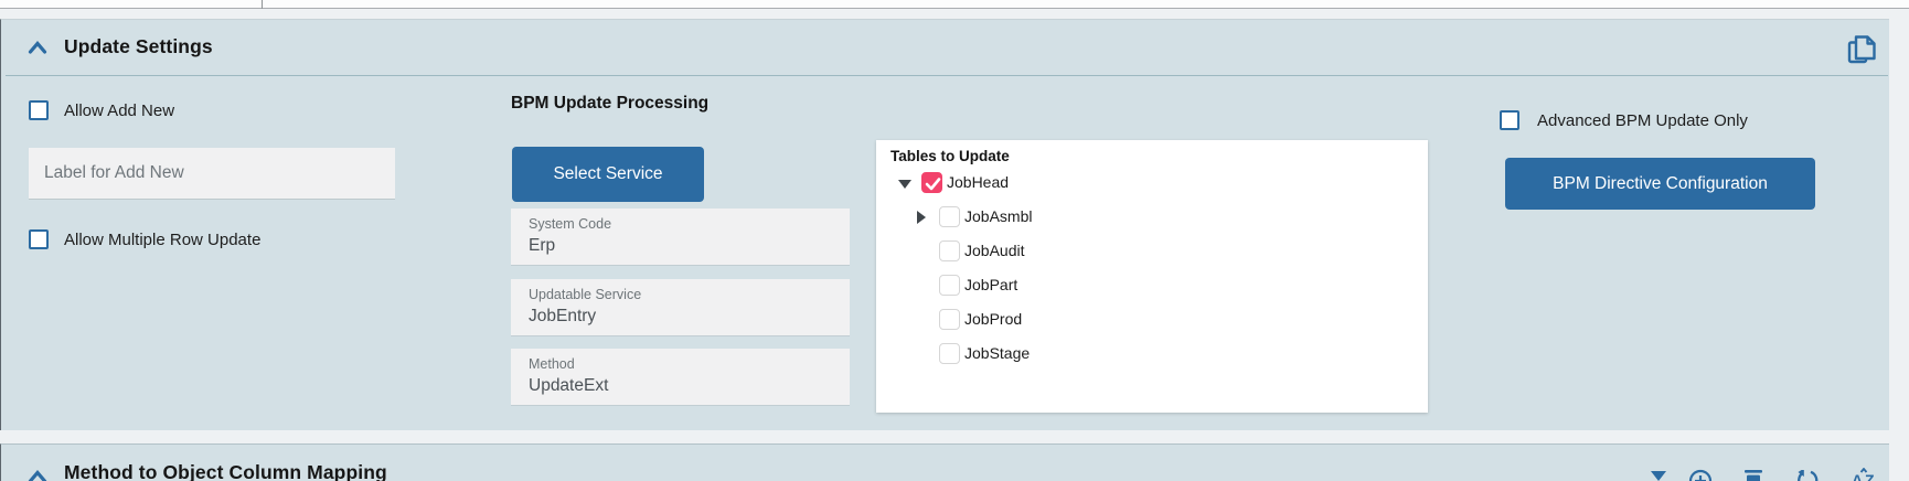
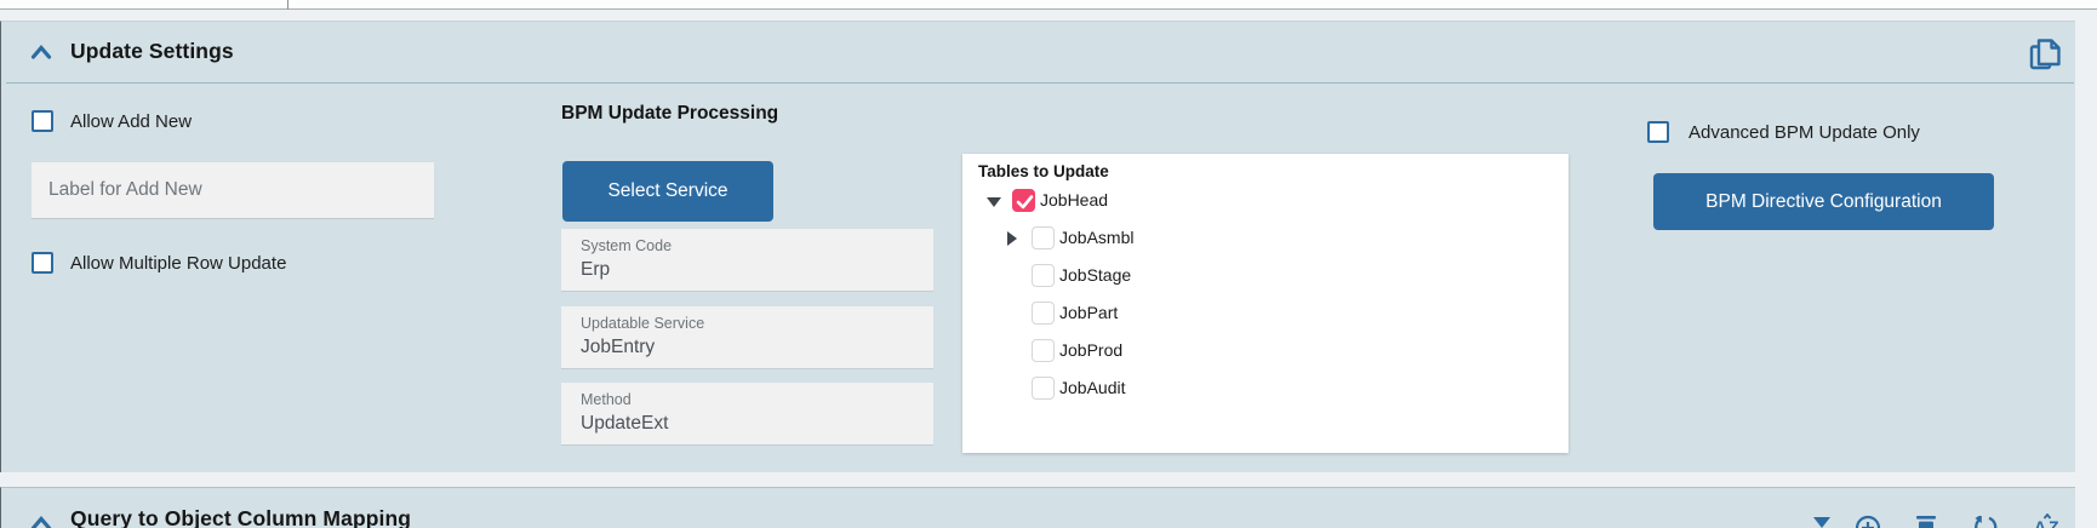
  Update Settings
  Allow Add New
  Label for Add New
  Allow Multiple Row Update
  BPM Update Processing
  Select Service
  System Code
  Erp
  Updatable Service
  JobEntry
  Method
  UpdateExt
  Tables to Update
  JobHead
  JobAsmbl
- JobAudit
+ JobStage
  JobPart
  JobProd
- JobStage
+ JobAudit
  Advanced BPM Update Only
  BPM Directive Configuration
- Method to Object Column Mapping
+ Query to Object Column Mapping
  A
  Z
